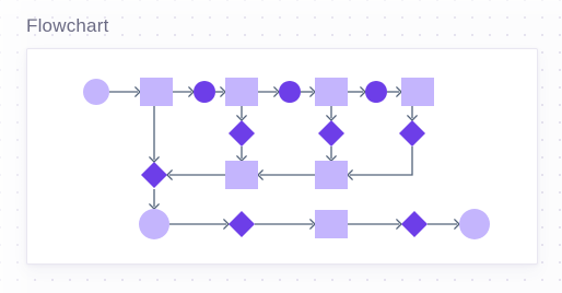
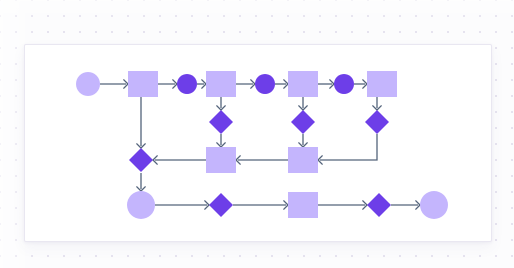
- Flowchart
